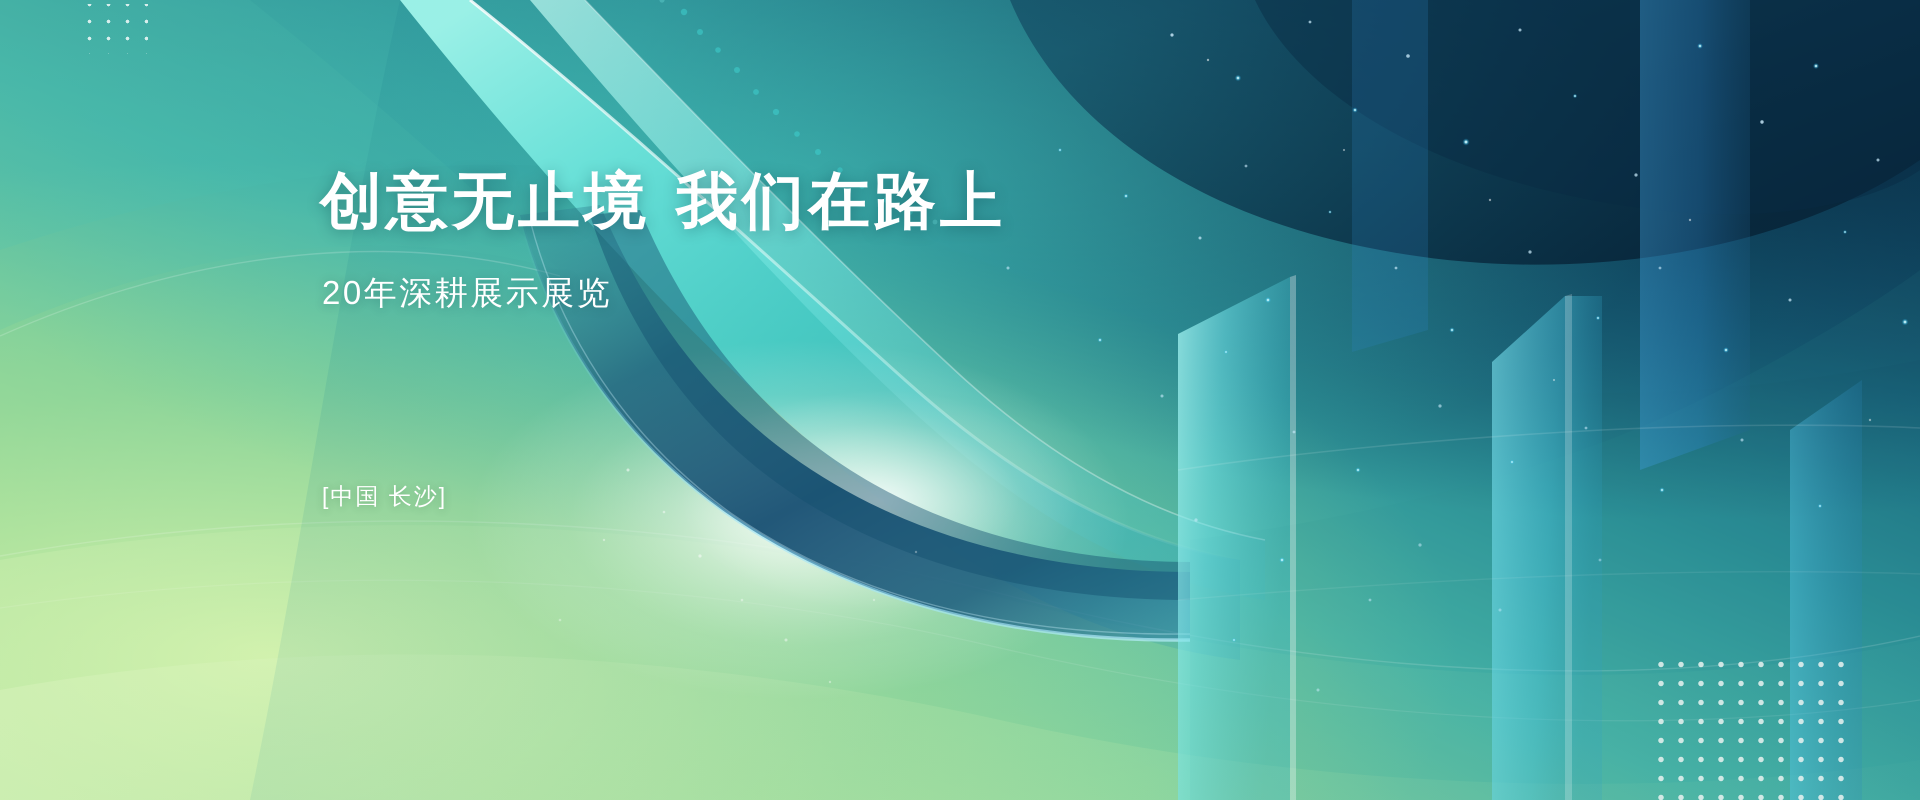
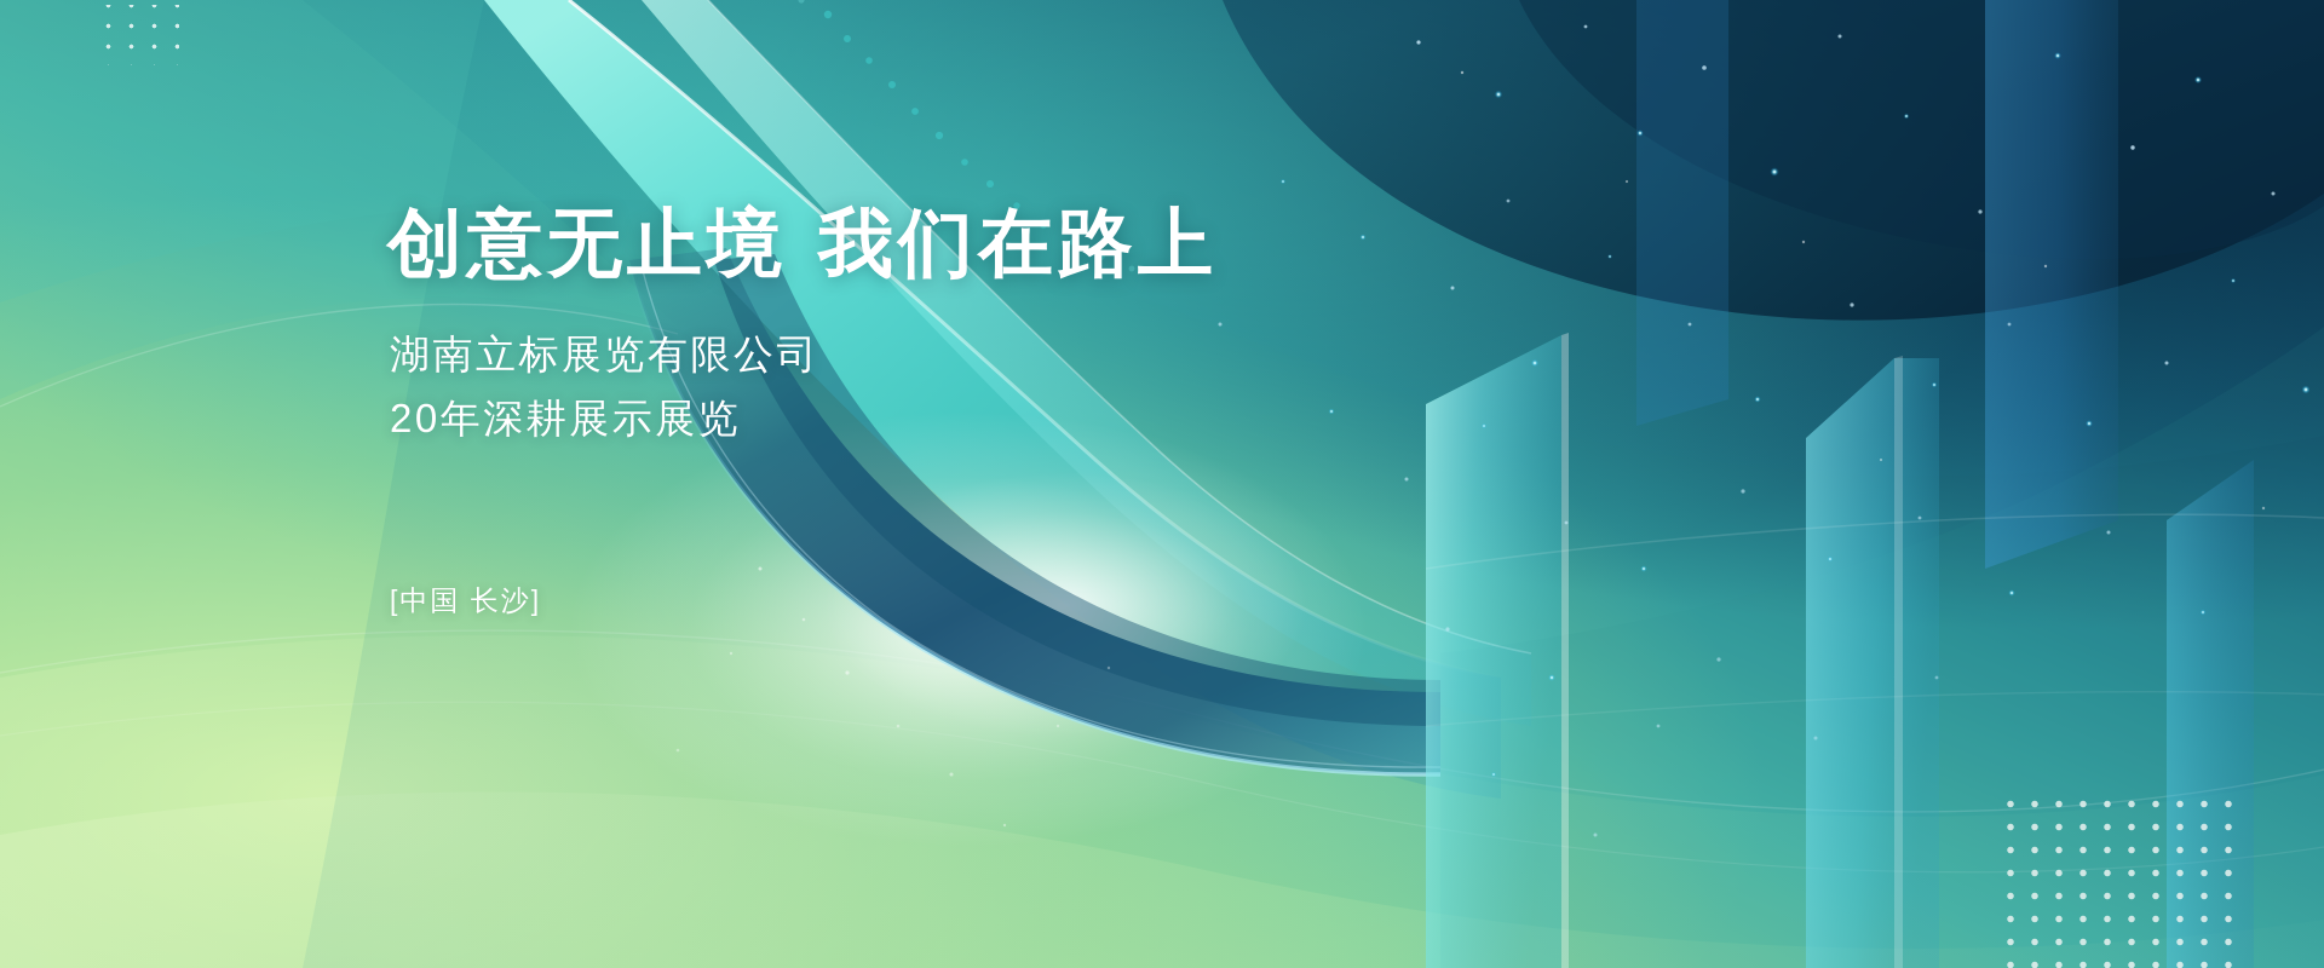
  创意无止境 我们在路上
+ 湖南立标展览有限公司
  20年深耕展示展览
  [中国 长沙]
